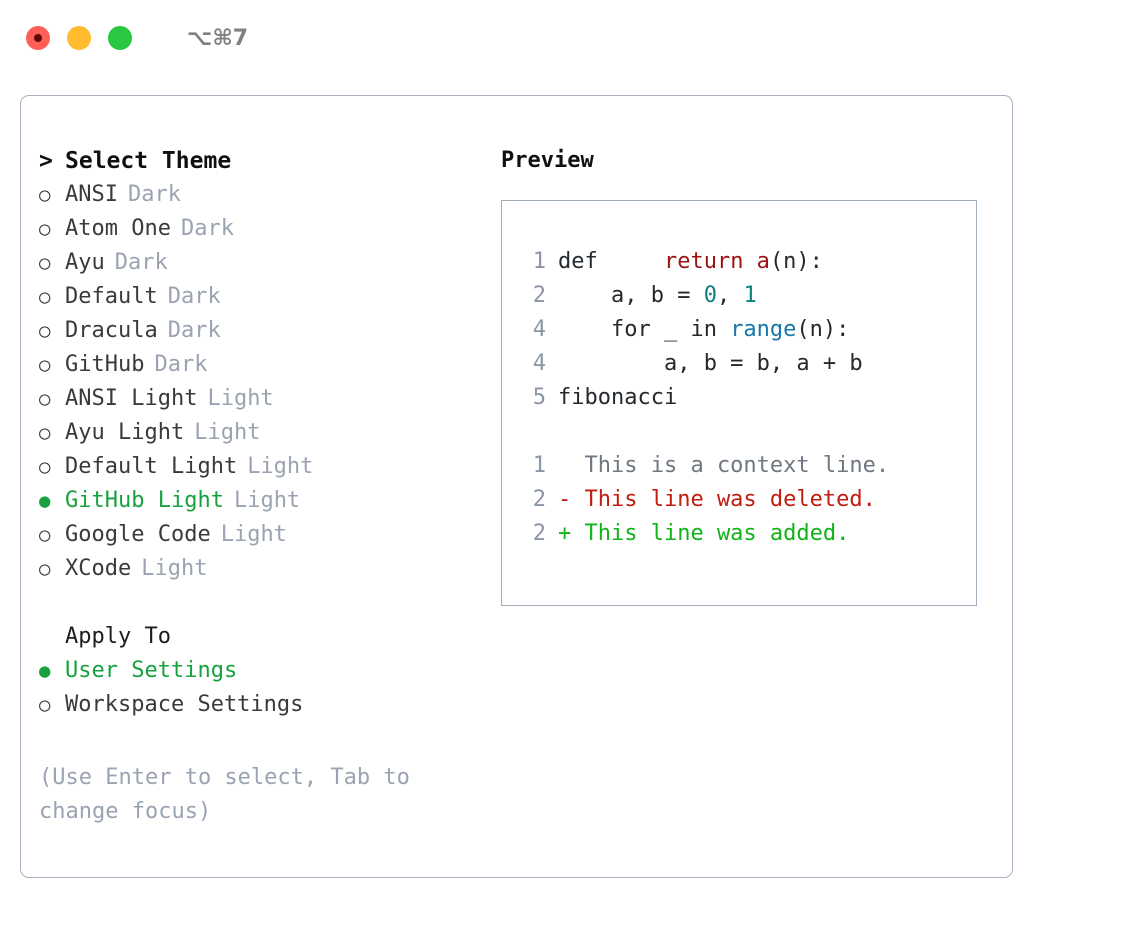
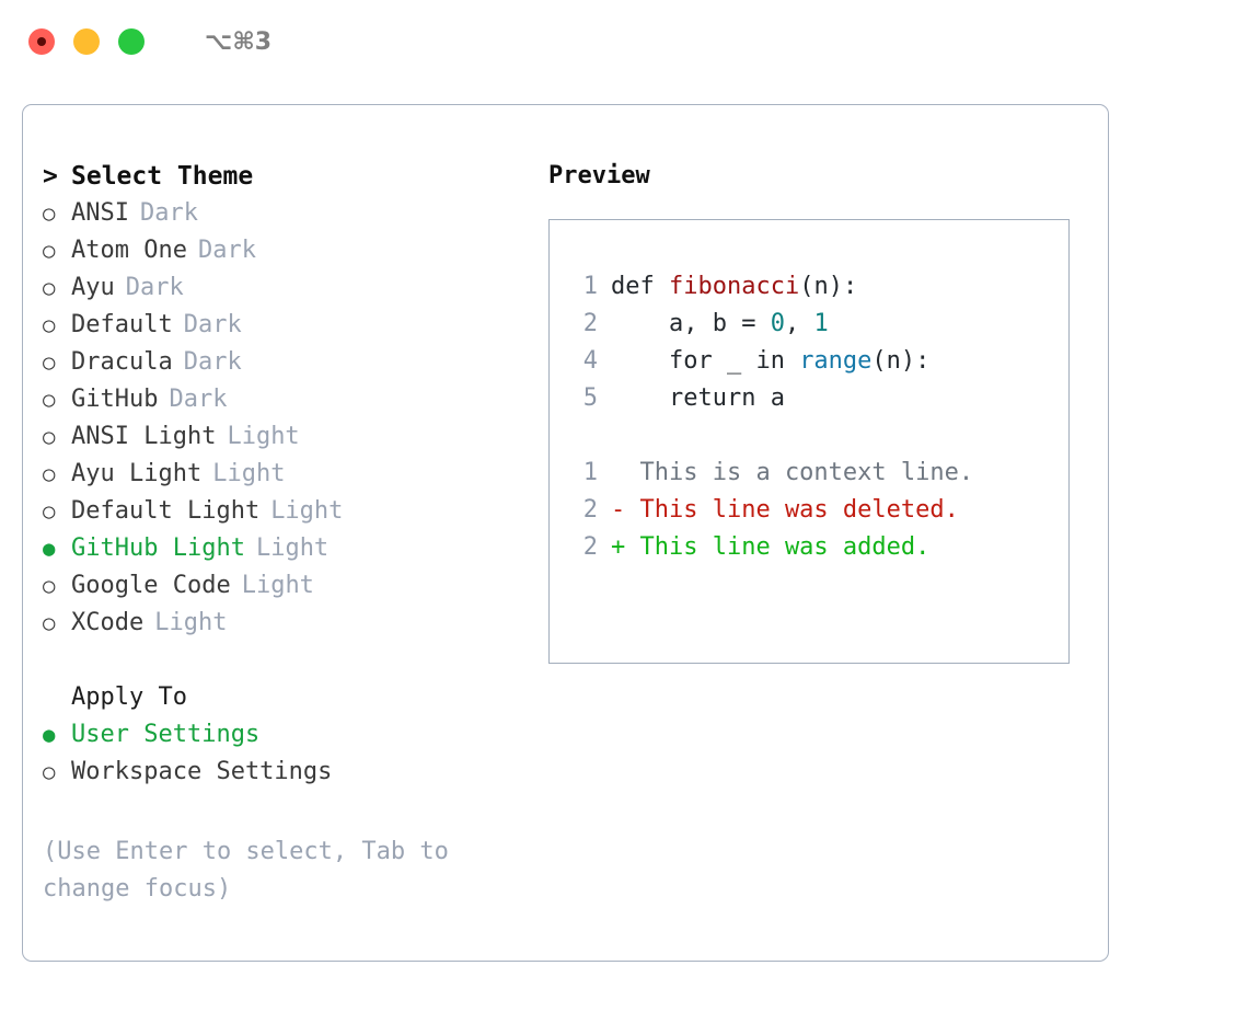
- ⌥⌘7
+ ⌥⌘3
  >
  Select Theme
  ○
  ANSI
  Dark
  ○
  Atom One
  Dark
  ○
  Ayu
  Dark
  ○
  Default
  Dark
  ○
  Dracula
  Dark
  ○
  GitHub
  Dark
  ○
  ANSI Light
  Light
  ○
  Ayu Light
  Light
  ○
  Default Light
  Light
  ●
  GitHub Light
  Light
  ○
  Google Code
  Light
  ○
  XCode
  Light
  Apply To
  ●
  User Settings
  ○
  Workspace Settings
  (Use Enter to select, Tab to change focus)
  Preview
- 1 def return a(n):
+ 1 def fibonacci(n):
  2 a, b = 0, 1
  4 for _ in range(n):
- 4 a, b = b, a + b
- 5 fibonacci
+ 5 return a
  1 This is a context line.
  2 - This line was deleted.
  2 + This line was added.
